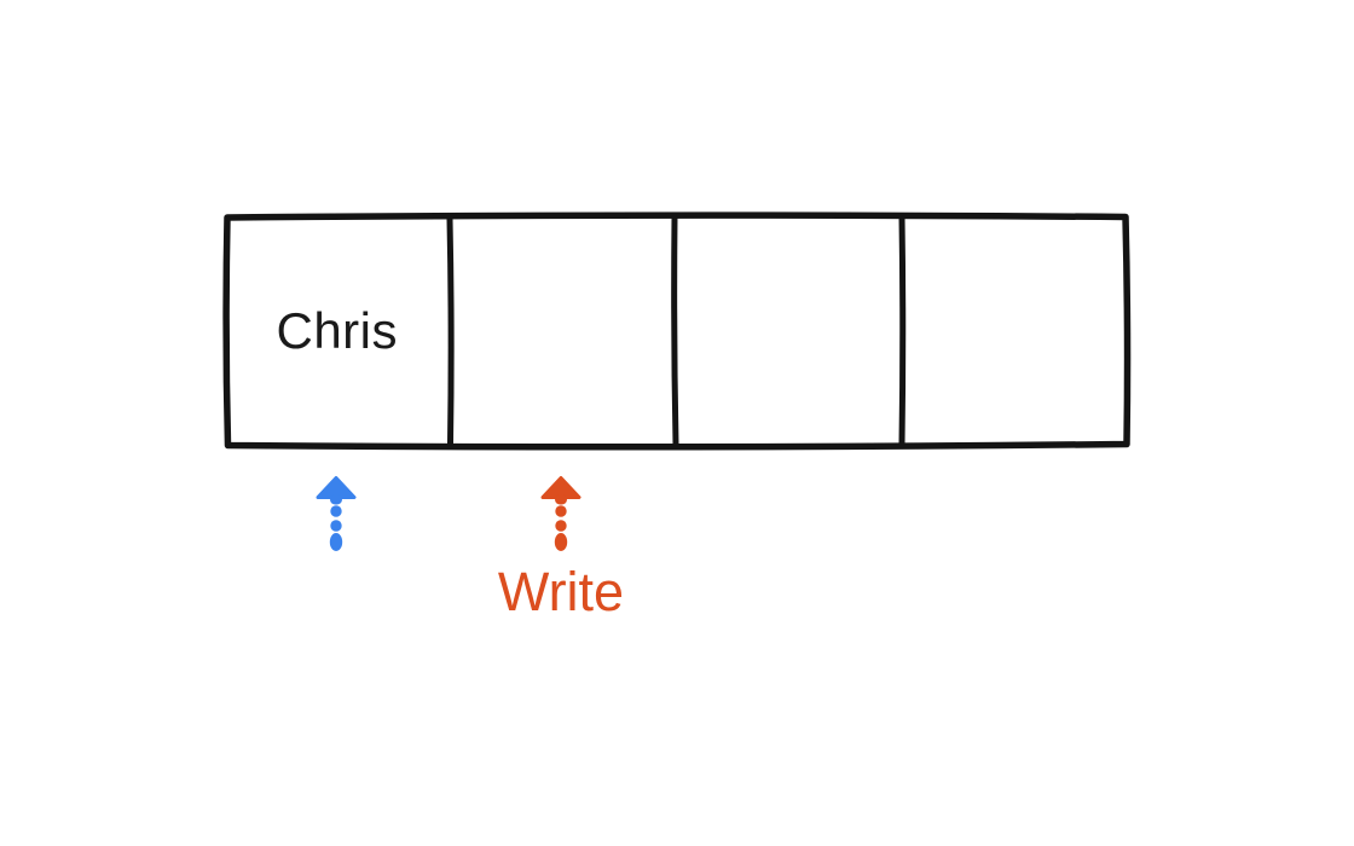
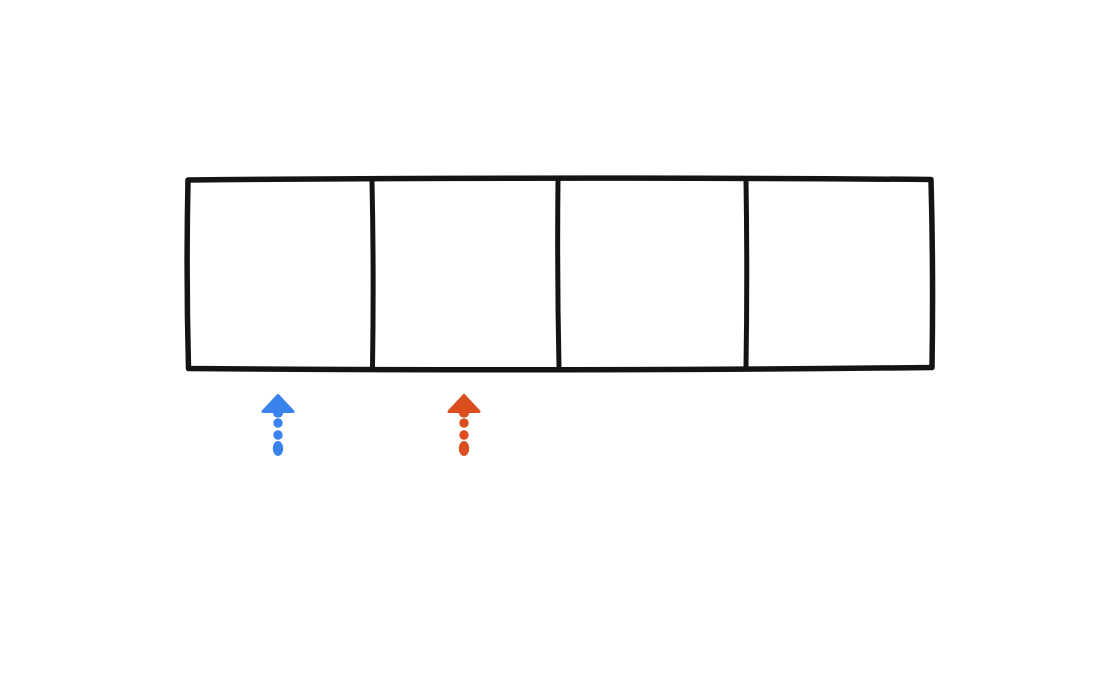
- Chris
- Write
